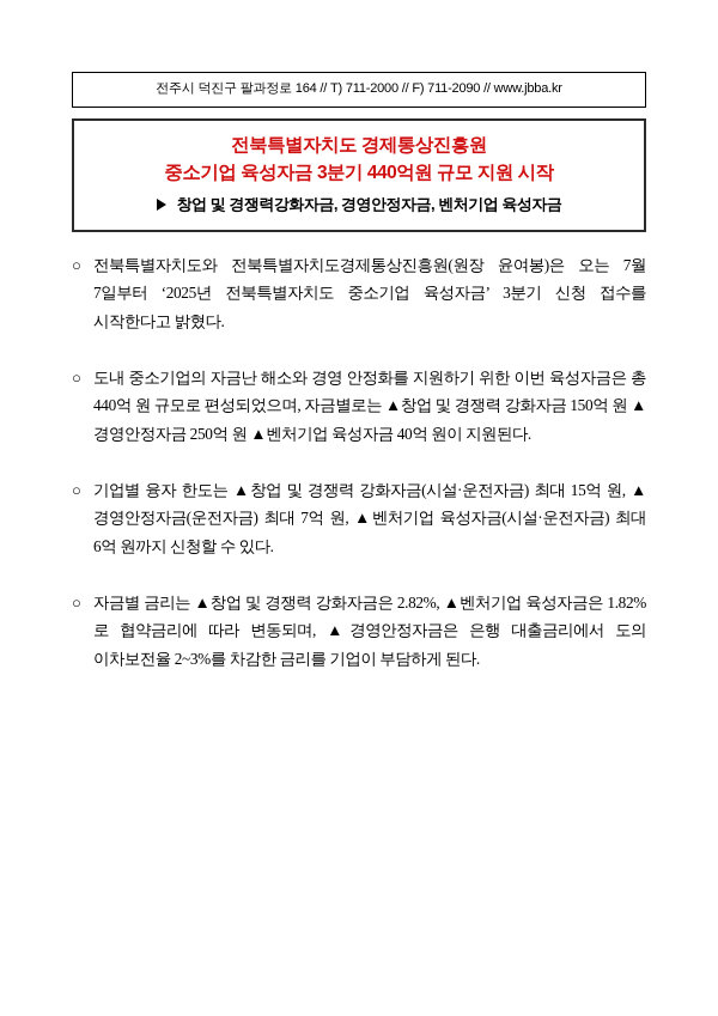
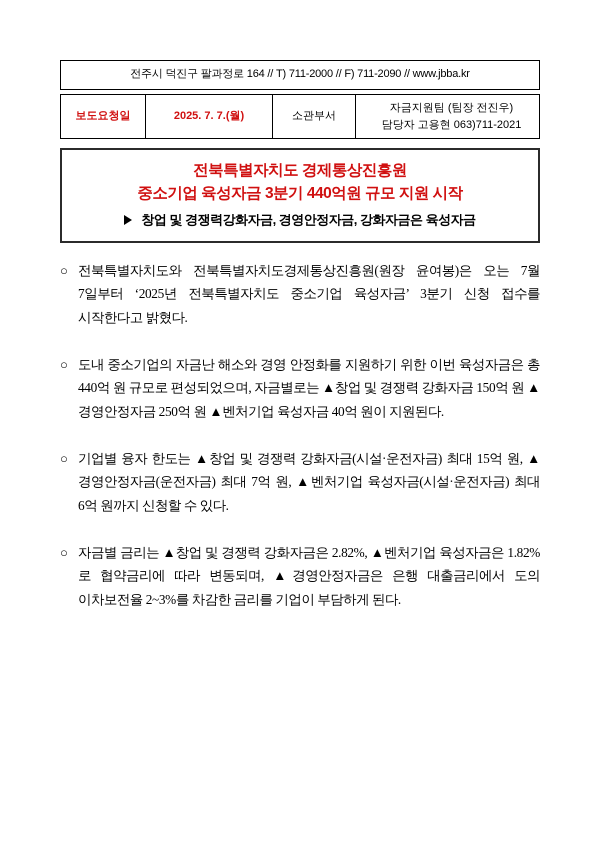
  전주시 덕진구 팔과정로 164 // T) 711-2000 // F) 711-2090 // www.jbba.kr
+ 보도요청일	2025. 7. 7.(월)	소관부서	자금지원팀 (팀장 전진우) 담당자 고용현 063)711-2021
  전북특별자치도 경제통상진흥원
  중소기업 육성자금 3분기 440억원 규모 지원 시작
- 창업 및 경쟁력강화자금, 경영안정자금, 벤처기업 육성자금
+ 창업 및 경쟁력강화자금, 경영안정자금, 강화자금은 육성자금
  ○
  전북특별자치도와 전북특별자치도경제통상진흥원(원장 윤여봉)은 오는 7월 7일부터 ‘2025년 전북특별자치도 중소기업 육성자금’ 3분기 신청 접수를 시작한다고 밝혔다.
  ○
  도내 중소기업의 자금난 해소와 경영 안정화를 지원하기 위한 이번 육성자금은 총 440억 원 규모로 편성되었으며, 자금별로는 ▲창업 및 경쟁력 강화자금 150억 원 ▲경영안정자금 250억 원 ▲벤처기업 육성자금 40억 원이 지원된다.
  ○
  기업별 융자 한도는 ▲창업 및 경쟁력 강화자금(시설·운전자금) 최대 15억 원, ▲경영안정자금(운전자금) 최대 7억 원, ▲벤처기업 육성자금(시설·운전자금) 최대 6억 원까지 신청할 수 있다.
  ○
  자금별 금리는 ▲창업 및 경쟁력 강화자금은 2.82%, ▲벤처기업 육성자금은 1.82%로 협약금리에 따라 변동되며, ▲경영안정자금은 은행 대출금리에서 도의 이차보전율 2~3%를 차감한 금리를 기업이 부담하게 된다.
